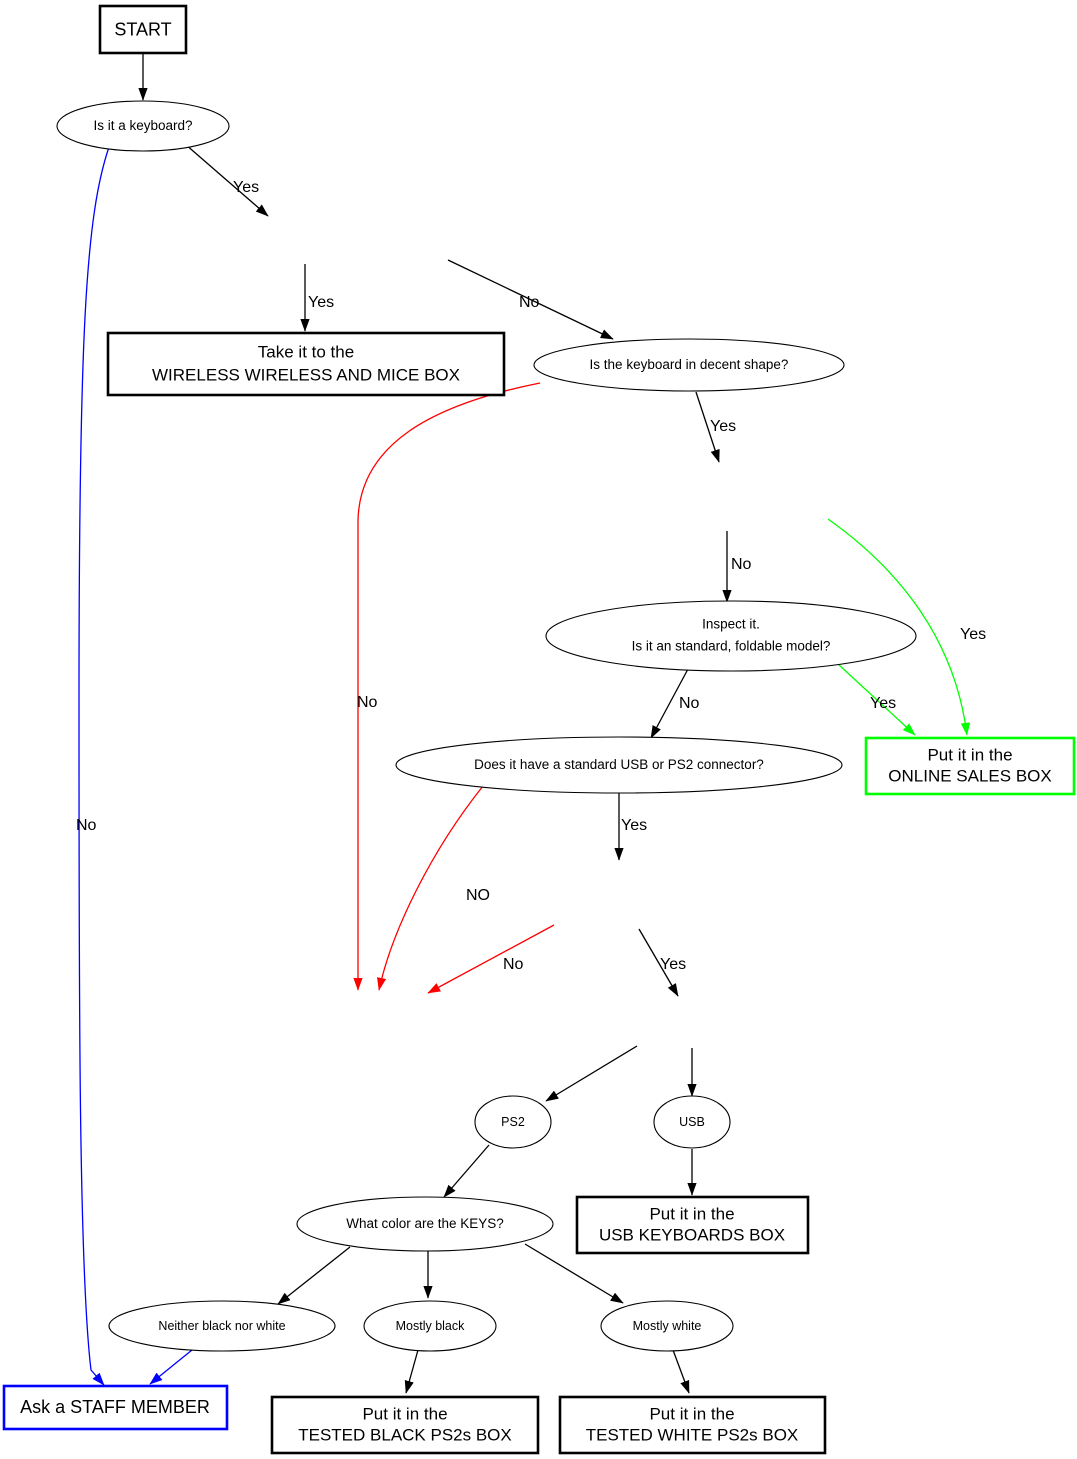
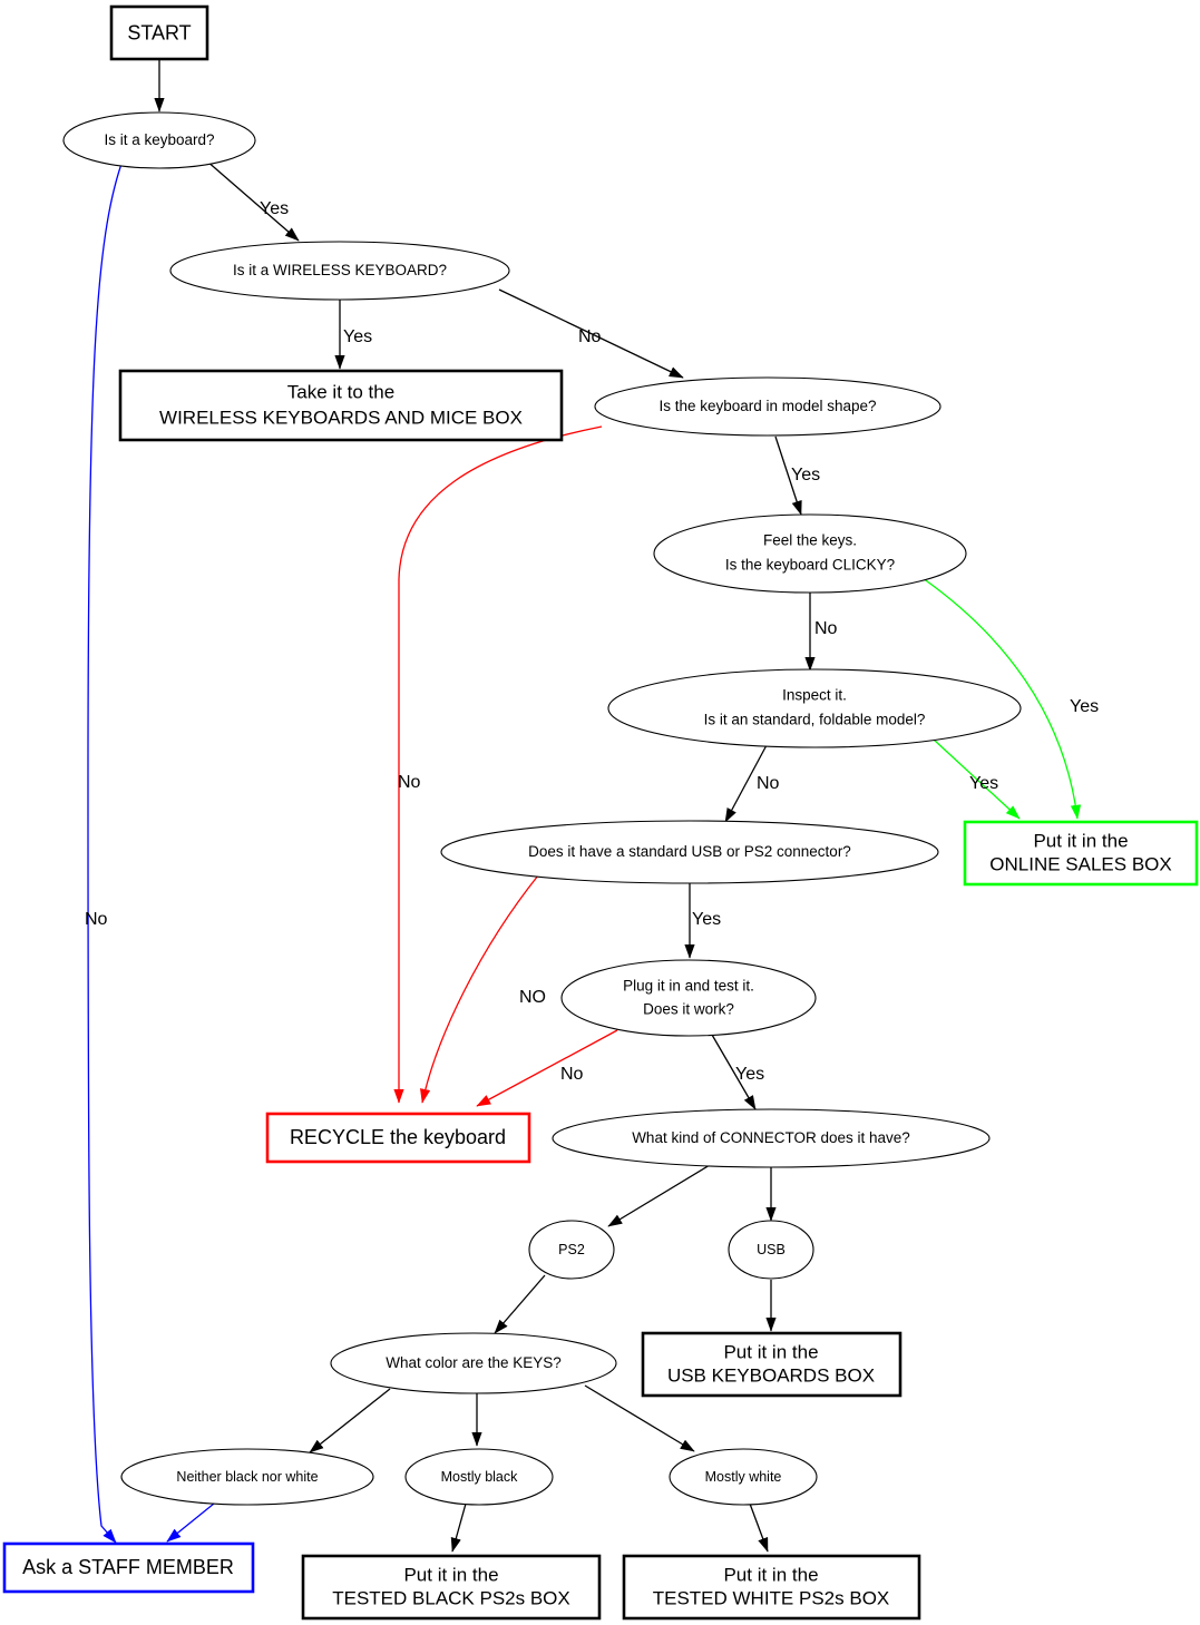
  START
  Is it a keyboard?
+ Is it a WIRELESS KEYBOARD?
  Take it to the
- WIRELESS WIRELESS AND MICE BOX
+ WIRELESS KEYBOARDS AND MICE BOX
- Is the keyboard in decent shape?
+ Is the keyboard in model shape?
+ Feel the keys.
+ Is the keyboard CLICKY?
  Inspect it.
  Is it an standard, foldable model?
  Put it in the
  ONLINE SALES BOX
  Does it have a standard USB or PS2 connector?
+ Plug it in and test it.
+ Does it work?
+ RECYCLE the keyboard
+ What kind of CONNECTOR does it have?
  PS2
  USB
  Put it in the
  USB KEYBOARDS BOX
  What color are the KEYS?
  Neither black nor white
  Mostly black
  Mostly white
  Ask a STAFF MEMBER
  Put it in the
  TESTED BLACK PS2s BOX
  Put it in the
  TESTED WHITE PS2s BOX
  Yes
  No
  Yes
  No
  Yes
  No
  No
  Yes
  No
  Yes
  Yes
  NO
  No
  Yes
